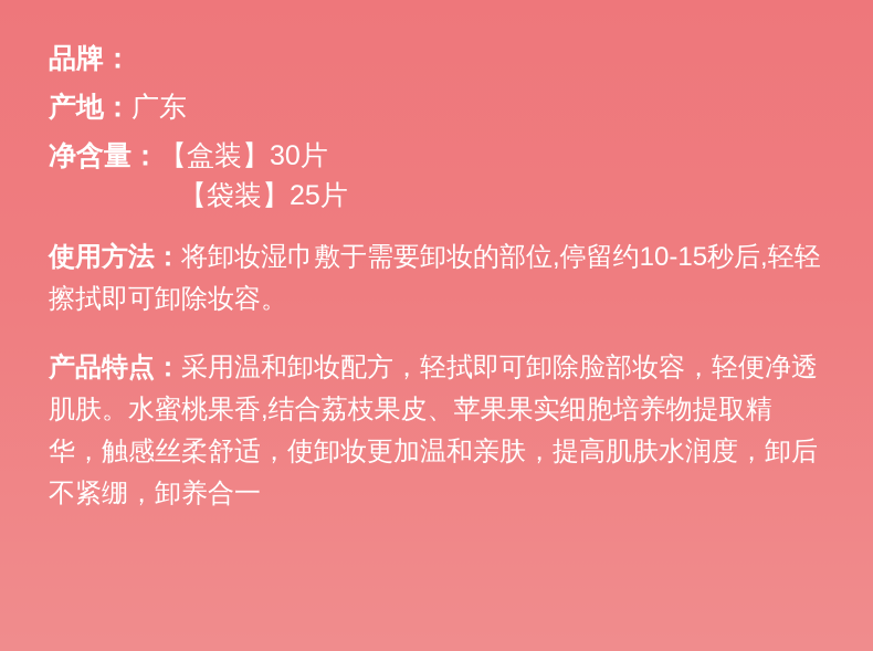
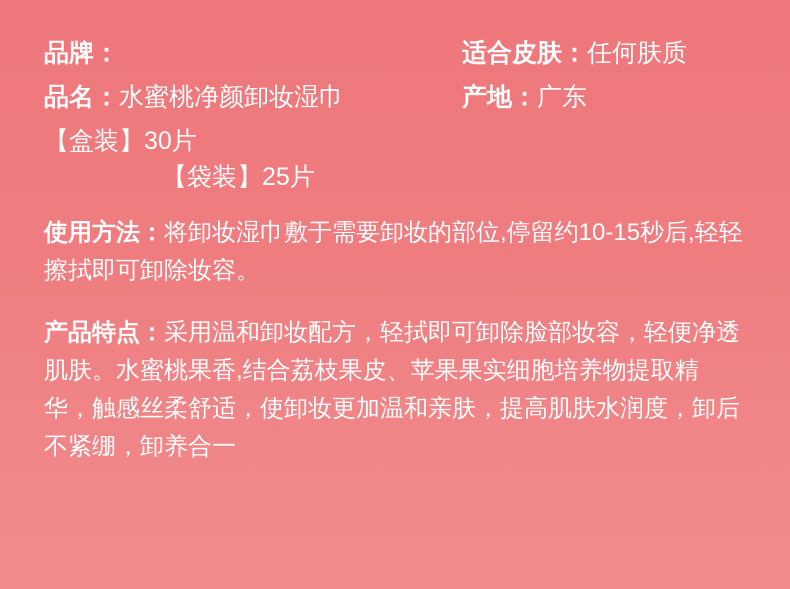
  品牌：
+ 适合皮肤：
+ 任何肤质
+ 品名：
+ 水蜜桃净颜卸妆湿巾
  产地：
  广东
- 净含量：
  【盒装】30片
  【袋装】25片
  使用方法：将卸妆湿巾敷于需要卸妆的部位,停留约10-15秒后,轻轻擦拭即可卸除妆容。
  产品特点：采用温和卸妆配方，轻拭即可卸除脸部妆容，轻便净透肌肤。水蜜桃果香,结合荔枝果皮、苹果果实细胞培养物提取精华，触感丝柔舒适，使卸妆更加温和亲肤，提高肌肤水润度，卸后不紧绷，卸养合一
